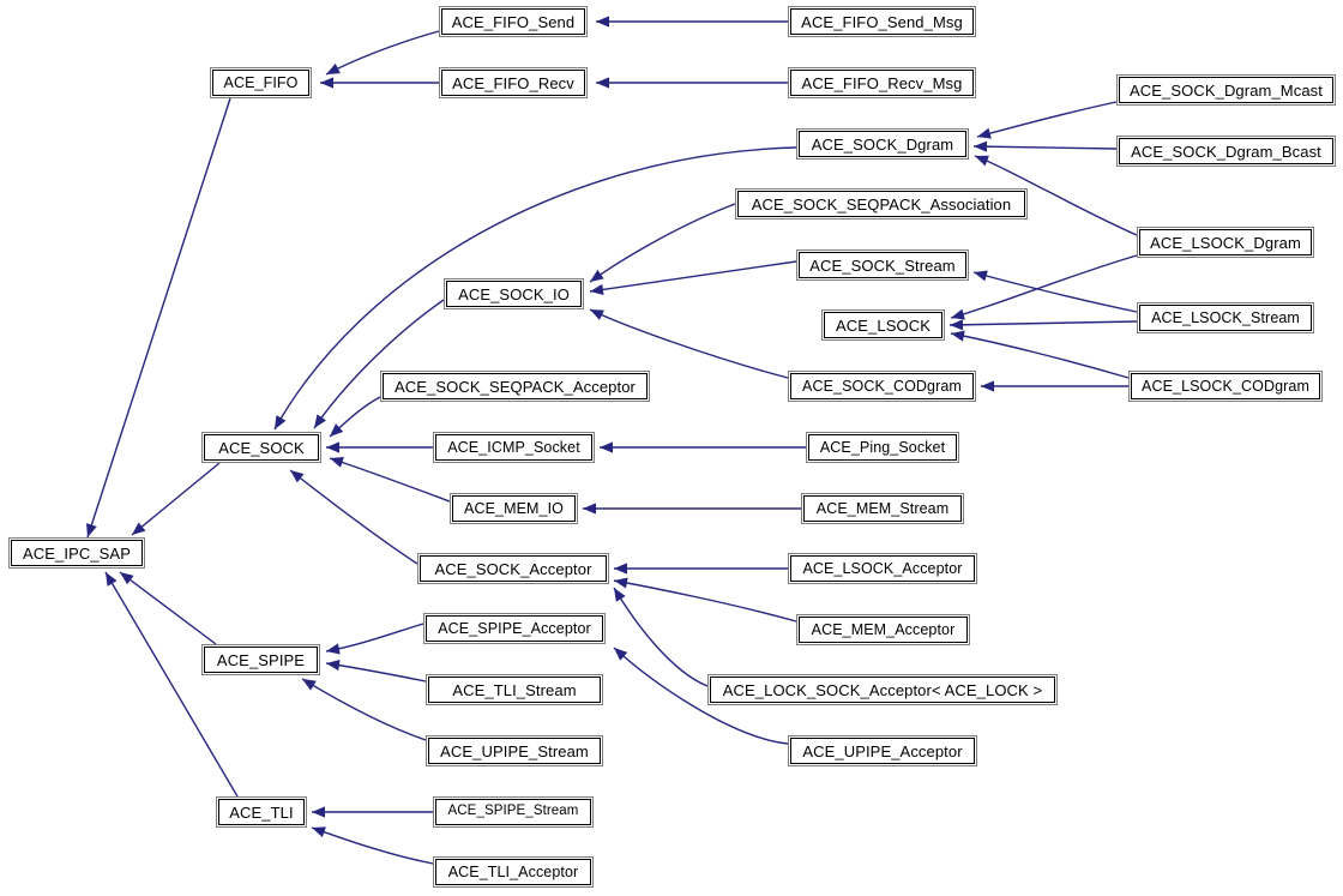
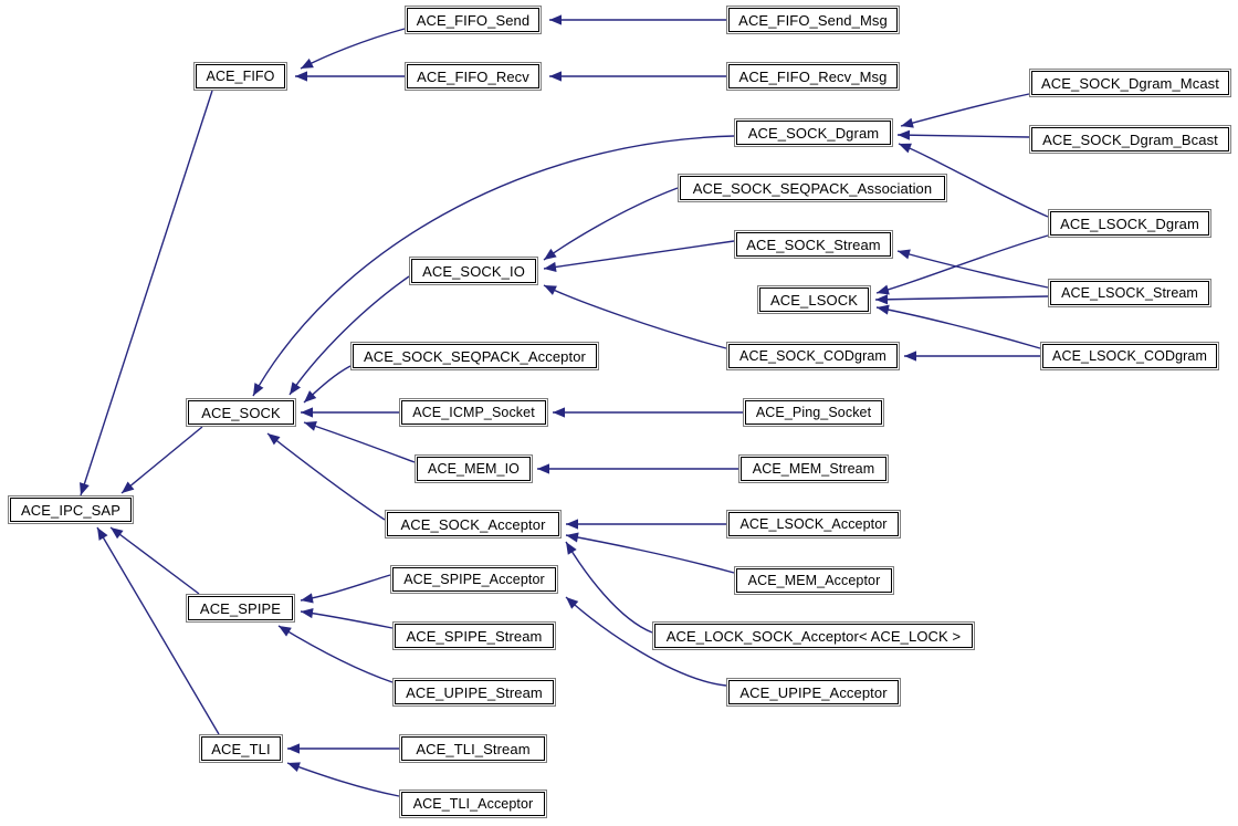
  ACE_FIFO_Send
  ACE_FIFO_Send_Msg
  ACE_FIFO
  ACE_FIFO_Recv
  ACE_FIFO_Recv_Msg
  ACE_SOCK_Dgram_Mcast
  ACE_SOCK_Dgram
  ACE_SOCK_Dgram_Bcast
  ACE_SOCK_SEQPACK_Association
  ACE_LSOCK_Dgram
  ACE_SOCK_Stream
  ACE_SOCK_IO
  ACE_LSOCK
  ACE_LSOCK_Stream
  ACE_SOCK_SEQPACK_Acceptor
  ACE_SOCK_CODgram
  ACE_LSOCK_CODgram
  ACE_SOCK
  ACE_ICMP_Socket
  ACE_Ping_Socket
  ACE_MEM_IO
  ACE_MEM_Stream
  ACE_IPC_SAP
  ACE_SOCK_Acceptor
  ACE_LSOCK_Acceptor
  ACE_SPIPE_Acceptor
  ACE_MEM_Acceptor
  ACE_SPIPE
- ACE_TLI_Stream
+ ACE_SPIPE_Stream
  ACE_LOCK_SOCK_Acceptor< ACE_LOCK >
  ACE_UPIPE_Stream
  ACE_UPIPE_Acceptor
  ACE_TLI
- ACE_SPIPE_Stream
+ ACE_TLI_Stream
  ACE_TLI_Acceptor
